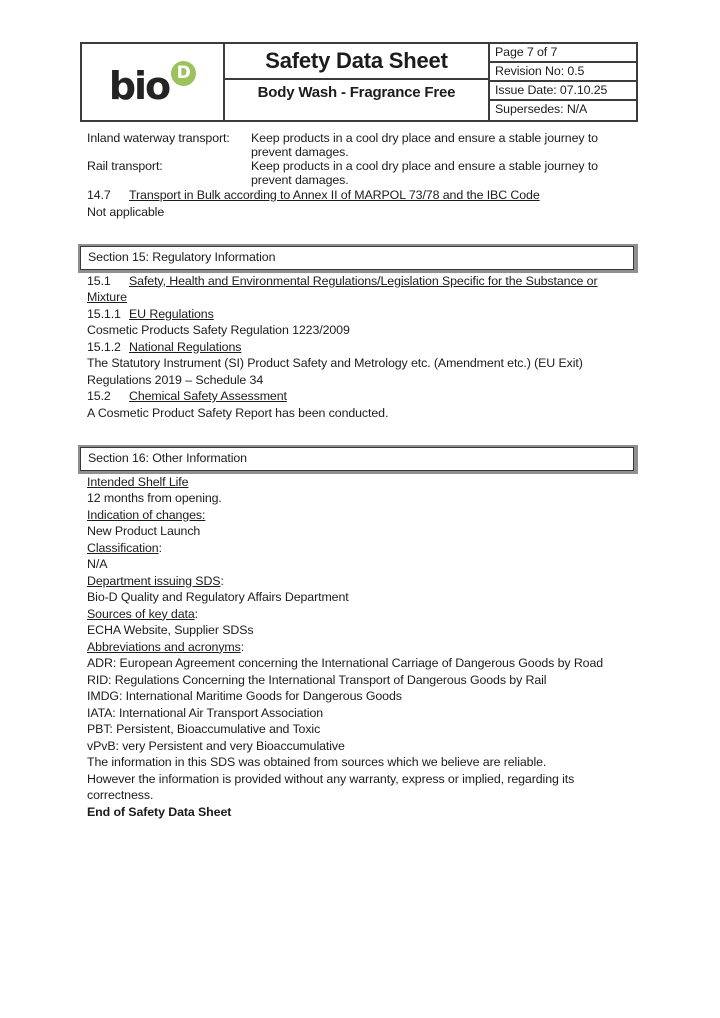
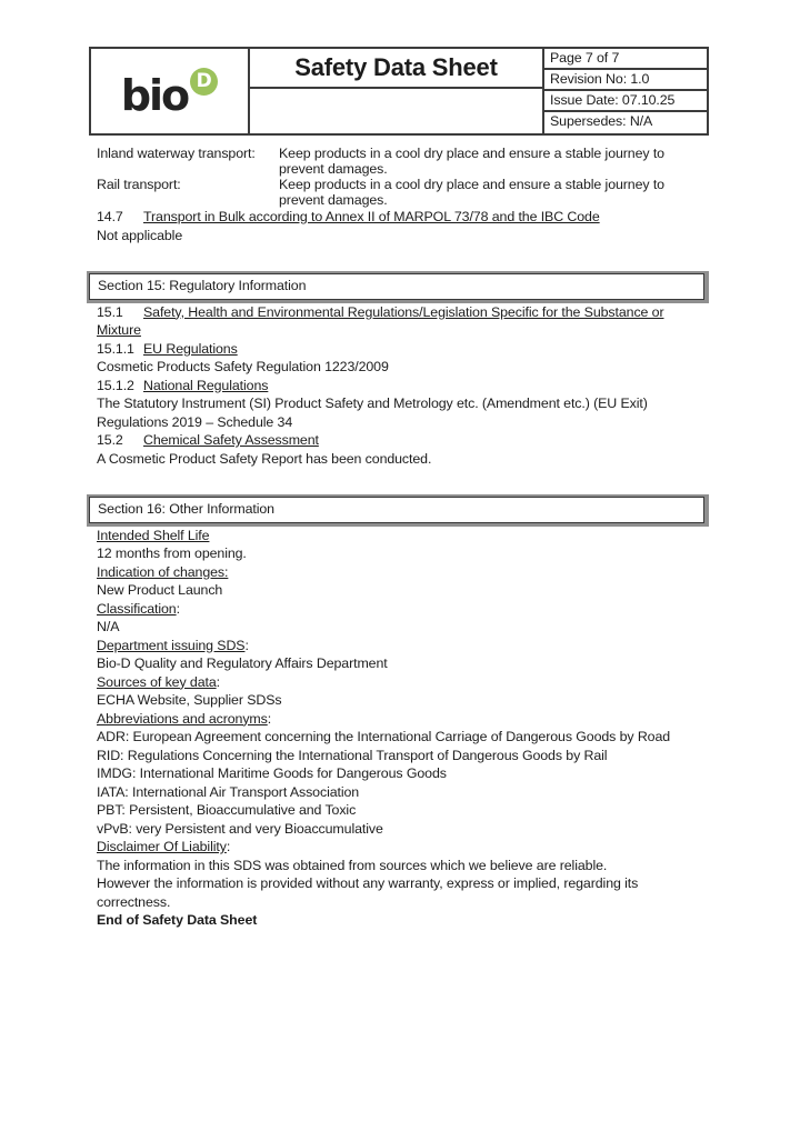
  bio
  D
  Safety Data Sheet
- Body Wash - Fragrance Free
  Page 7 of 7
- Revision No: 0.5
+ Revision No: 1.0
  Issue Date: 07.10.25
  Supersedes: N/A
  Inland waterway transport:
  Keep products in a cool dry place and ensure a stable journey to prevent damages.
  Rail transport:
  Keep products in a cool dry place and ensure a stable journey to prevent damages.
  14.7 Transport in Bulk according to Annex II of MARPOL 73/78 and the IBC Code
  Not applicable
  Section 15: Regulatory Information
  15.1 Safety, Health and Environmental Regulations/Legislation Specific for the Substance or Mixture
  15.1.1 EU Regulations
  Cosmetic Products Safety Regulation 1223/2009
  15.1.2 National Regulations
  The Statutory Instrument (SI) Product Safety and Metrology etc. (Amendment etc.) (EU Exit) Regulations 2019 – Schedule 34
  15.2 Chemical Safety Assessment
  A Cosmetic Product Safety Report has been conducted.
  Section 16: Other Information
  Intended Shelf Life
  12 months from opening.
  Indication of changes:
  New Product Launch
  Classification:
  N/A
  Department issuing SDS:
  Bio-D Quality and Regulatory Affairs Department
  Sources of key data:
  ECHA Website, Supplier SDSs
  Abbreviations and acronyms:
  ADR: European Agreement concerning the International Carriage of Dangerous Goods by Road
  RID: Regulations Concerning the International Transport of Dangerous Goods by Rail
  IMDG: International Maritime Goods for Dangerous Goods
  IATA: International Air Transport Association
  PBT: Persistent, Bioaccumulative and Toxic
  vPvB: very Persistent and very Bioaccumulative
+ Disclaimer Of Liability:
  The information in this SDS was obtained from sources which we believe are reliable. However the information is provided without any warranty, express or implied, regarding its correctness.
  End of Safety Data Sheet
